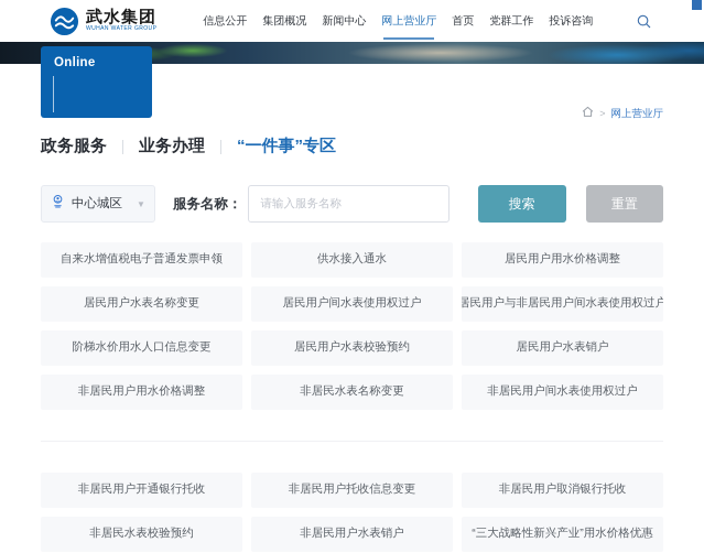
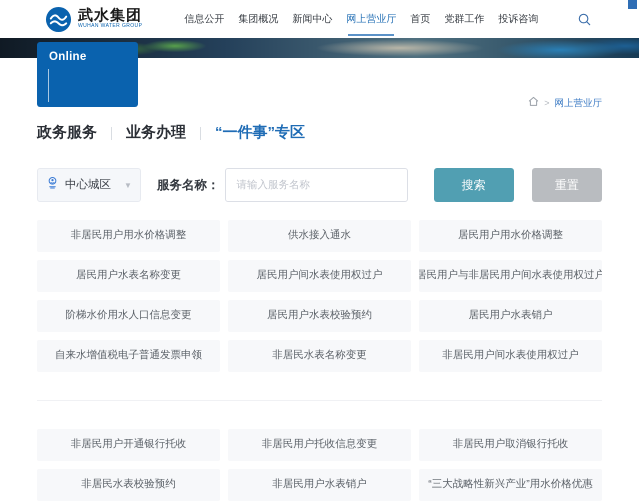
  武水集团
  信息公开
  集团概况
  新闻中心
  网上营业厅
  首页
  党群工作
  投诉咨询
  Online
  >
  网上营业厅
  政务服务
  业务办理
  “一件事”专区
  中心城区
  ▼
  服务名称：
  请输入服务名称
  搜索
  重置
- 自来水增值税电子普通发票申领
+ 非居民用户用水价格调整
  供水接入通水
  居民用户用水价格调整
  居民用户水表名称变更
  居民用户间水表使用权过户
  居民用户与非居民用户间水表使用权过户
  阶梯水价用水人口信息变更
  居民用户水表校验预约
  居民用户水表销户
- 非居民用户用水价格调整
+ 自来水增值税电子普通发票申领
  非居民水表名称变更
  非居民用户间水表使用权过户
  非居民用户开通银行托收
  非居民用户托收信息变更
  非居民用户取消银行托收
  非居民水表校验预约
  非居民用户水表销户
  “三大战略性新兴产业”用水价格优惠
